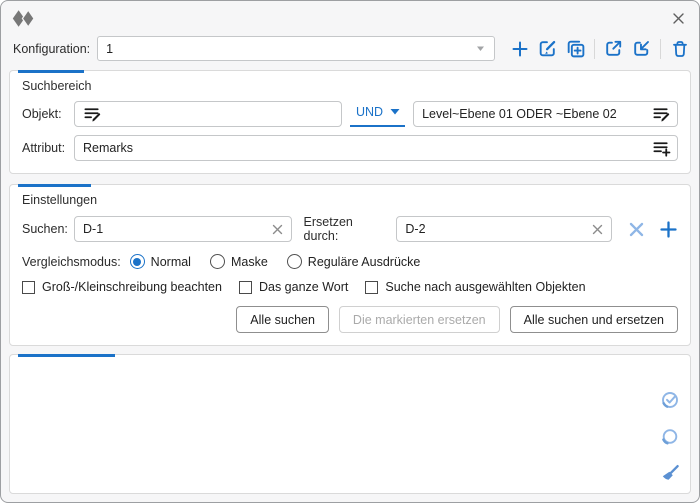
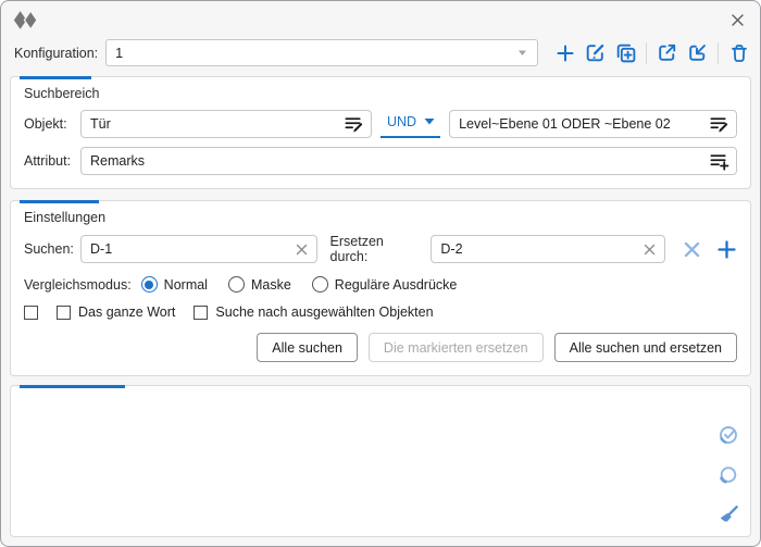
  Konfiguration:
  1
  Suchbereich
  Objekt:
+ Tür
  UND
  Level~Ebene 01 ODER ~Ebene 02
  Attribut:
  Remarks
  Einstellungen
  Suchen:
  D-1
  Ersetzen durch:
  D-2
  Vergleichsmodus:
  Normal
  Maske
  Reguläre Ausdrücke
- Groß-/Kleinschreibung beachten
  Das ganze Wort
  Suche nach ausgewählten Objekten
  Alle suchen
  Die markierten ersetzen
  Alle suchen und ersetzen
